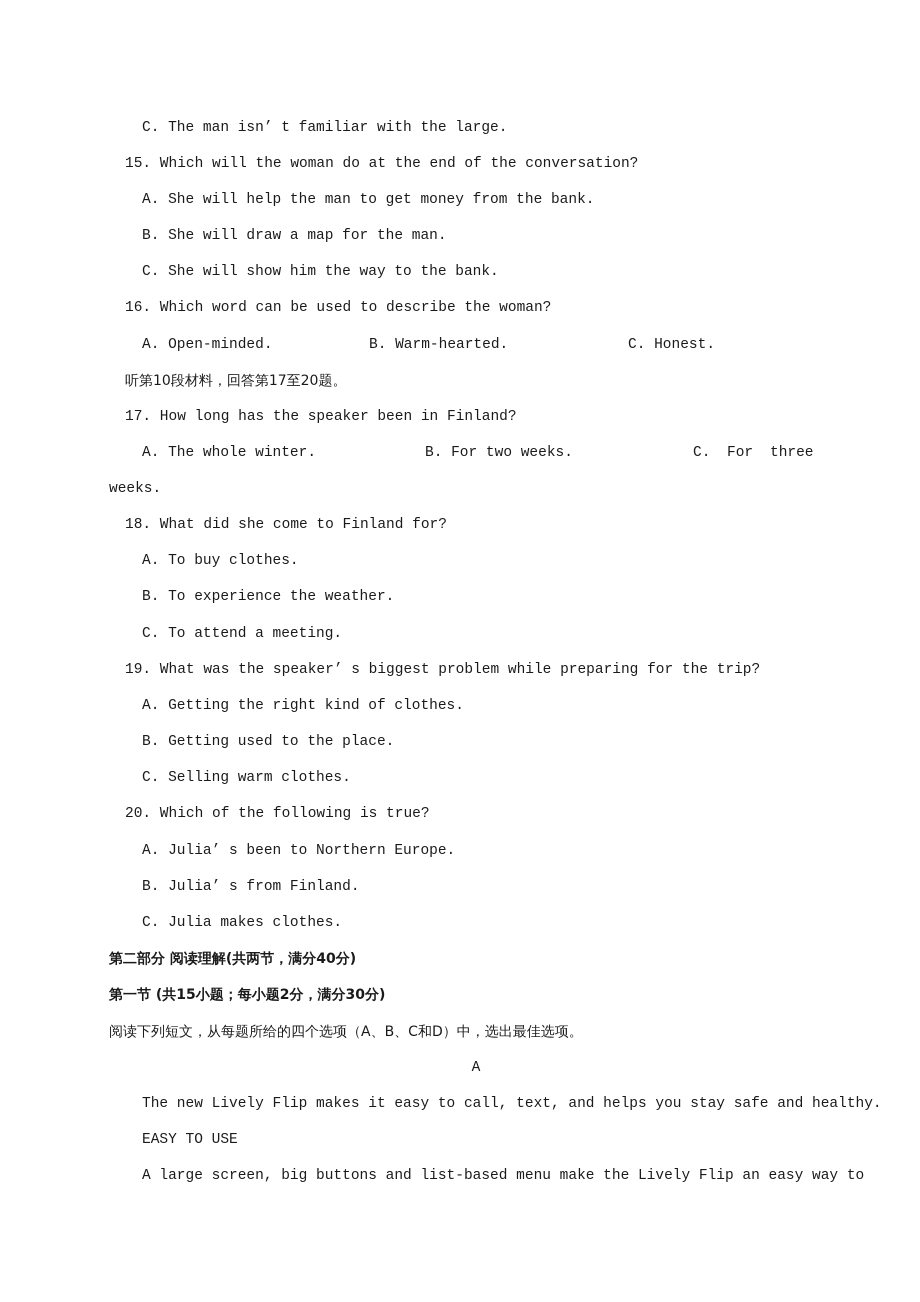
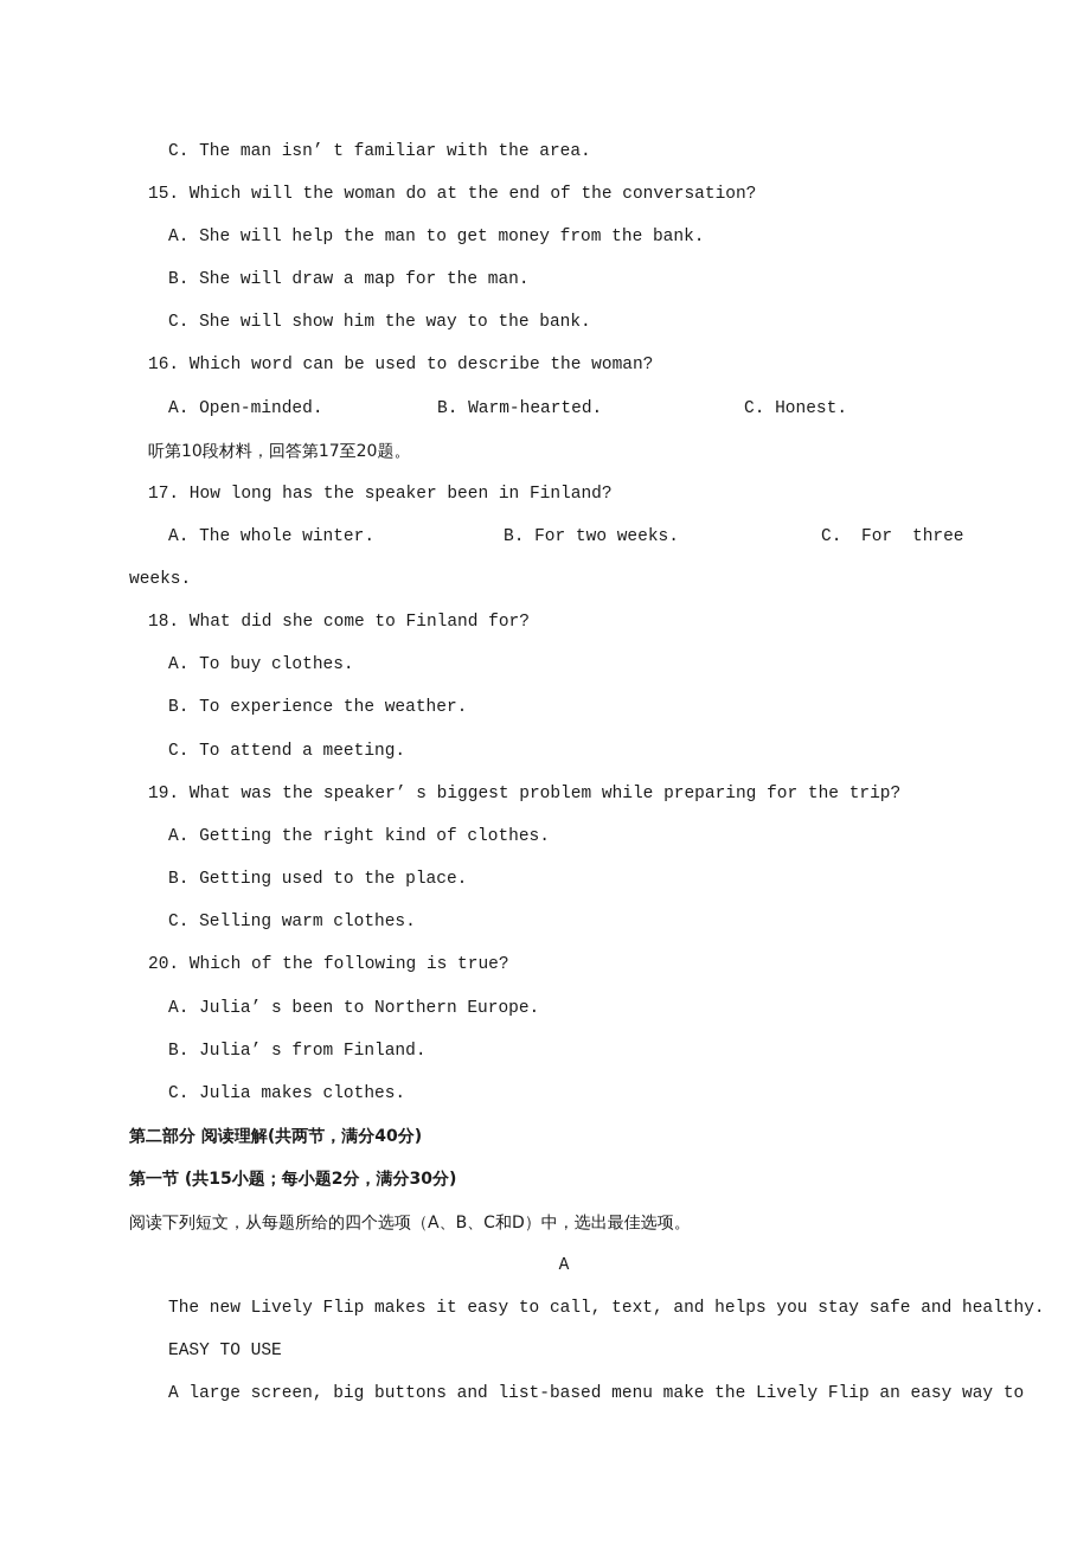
- C. The man isn’ t familiar with the large.
+ C. The man isn’ t familiar with the area.
  15. Which will the woman do at the end of the conversation?
  A. She will help the man to get money from the bank.
  B. She will draw a map for the man.
  C. She will show him the way to the bank.
  16. Which word can be used to describe the woman?
  A. Open-minded.
  B. Warm-hearted.
  C. Honest.
  听第10段材料，回答第17至20题。
  17. How long has the speaker been in Finland?
  A. The whole winter.
  B. For two weeks.
  C.
  For
  three
  weeks.
  18. What did she come to Finland for?
  A. To buy clothes.
  B. To experience the weather.
  C. To attend a meeting.
  19. What was the speaker’ s biggest problem while preparing for the trip?
  A. Getting the right kind of clothes.
  B. Getting used to the place.
  C. Selling warm clothes.
  20. Which of the following is true?
  A. Julia’ s been to Northern Europe.
  B. Julia’ s from Finland.
  C. Julia makes clothes.
  第二部分 阅读理解(共两节，满分40分)
  第一节 (共15小题；每小题2分，满分30分)
  阅读下列短文，从每题所给的四个选项（A、B、C和D）中，选出最佳选项。
  A
  The new Lively Flip makes it easy to call, text, and helps you stay safe and healthy.
  EASY TO USE
  A large screen, big buttons and list-based menu make the Lively Flip an easy way to
